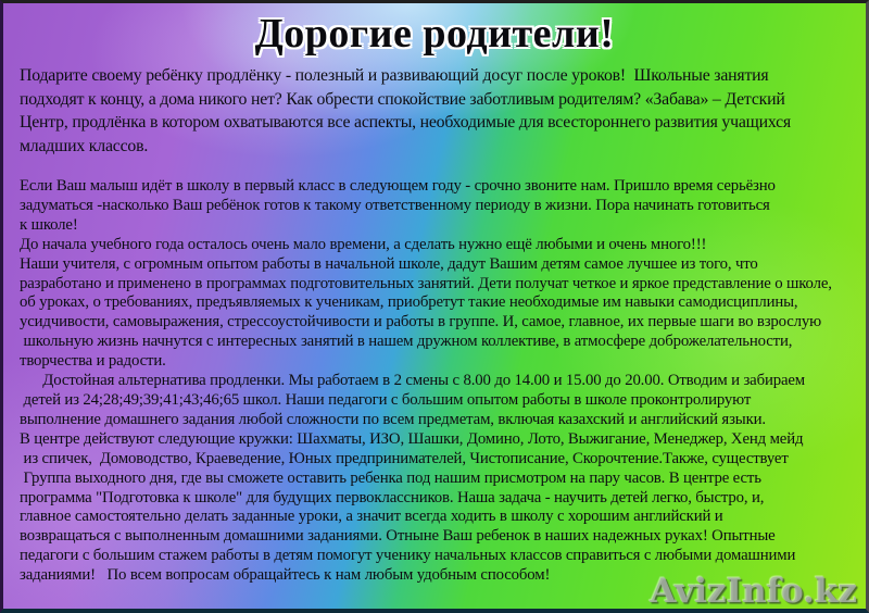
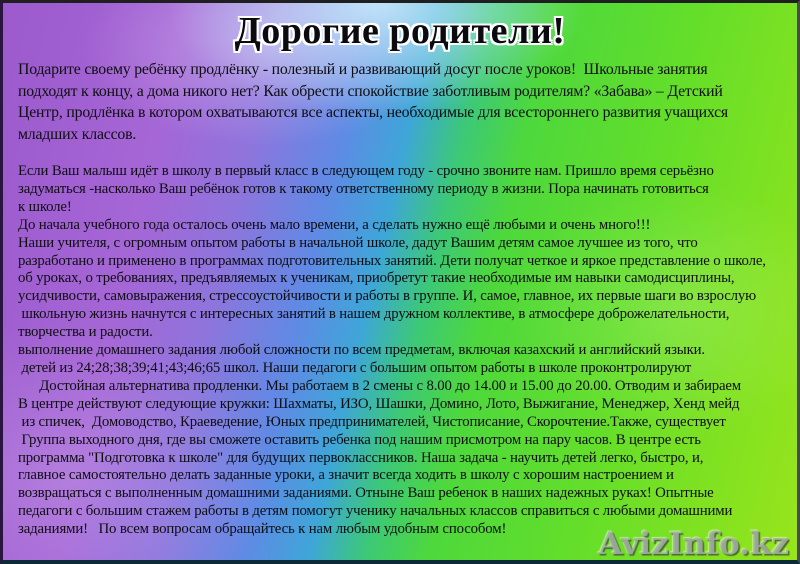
  Дорогие родители!
  Подарите своему ребёнку продлёнку - полезный и развивающий досуг после уроков! Школьные занятия
  подходят к концу, а дома никого нет? Как обрести спокойствие заботливым родителям? «Забава» – Детский
  Центр, продлёнка в котором охватываются все аспекты, необходимые для всестороннего развития учащихся
  младших классов.
  Если Ваш малыш идёт в школу в первый класс в следующем году - срочно звоните нам. Пришло время серьёзно
  задуматься -насколько Ваш ребёнок готов к такому ответственному периоду в жизни. Пора начинать готовиться
  к школе!
  До начала учебного года осталось очень мало времени, а сделать нужно ещё любыми и очень много!!!
  Наши учителя, с огромным опытом работы в начальной школе, дадут Вашим детям самое лучшее из того, что
  разработано и применено в программах подготовительных занятий. Дети получат четкое и яркое представление о школе,
  об уроках, о требованиях, предъявляемых к ученикам, приобретут такие необходимые им навыки самодисциплины,
  усидчивости, самовыражения, стрессоустойчивости и работы в группе. И, самое, главное, их первые шаги во взрослую
  школьную жизнь начнутся с интересных занятий в нашем дружном коллективе, в атмосфере доброжелательности,
  творчества и радости.
- Достойная альтернатива продленки. Мы работаем в 2 смены с 8.00 до 14.00 и 15.00 до 20.00. Отводим и забираем
+ выполнение домашнего задания любой сложности по всем предметам, включая казахский и английский языки.
- детей из 24;28;49;39;41;43;46;65 школ. Наши педагоги с большим опытом работы в школе проконтролируют
+ детей из 24;28;38;39;41;43;46;65 школ. Наши педагоги с большим опытом работы в школе проконтролируют
- выполнение домашнего задания любой сложности по всем предметам, включая казахский и английский языки.
+ Достойная альтернатива продленки. Мы работаем в 2 смены с 8.00 до 14.00 и 15.00 до 20.00. Отводим и забираем
  В центре действуют следующие кружки: Шахматы, ИЗО, Шашки, Домино, Лото, Выжигание, Менеджер, Хенд мейд
  из спичек, Домоводство, Краеведение, Юных предпринимателей, Чистописание, Скорочтение.Также, существует
  Группа выходного дня, где вы сможете оставить ребенка под нашим присмотром на пару часов. В центре есть
  программа "Подготовка к школе" для будущих первоклассников. Наша задача - научить детей легко, быстро, и,
- главное самостоятельно делать заданные уроки, а значит всегда ходить в школу с хорошим английский и
+ главное самостоятельно делать заданные уроки, а значит всегда ходить в школу с хорошим настроением и
  возвращаться с выполненным домашними заданиями. Отныне Ваш ребенок в наших надежных руках! Опытные
  педагоги с большим стажем работы в детям помогут ученику начальных классов справиться с любыми домашними
  заданиями! По всем вопросам обращайтесь к нам любым удобным способом!
  AvizInfo.kz
